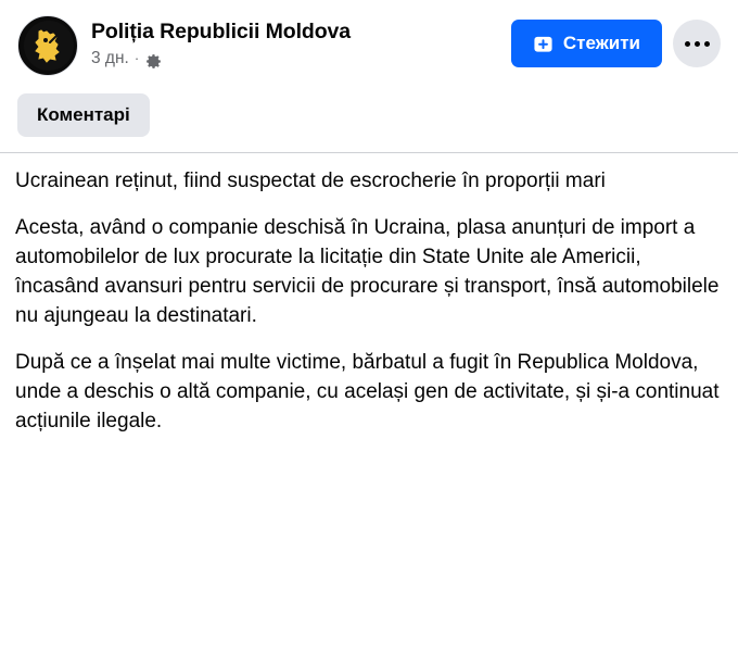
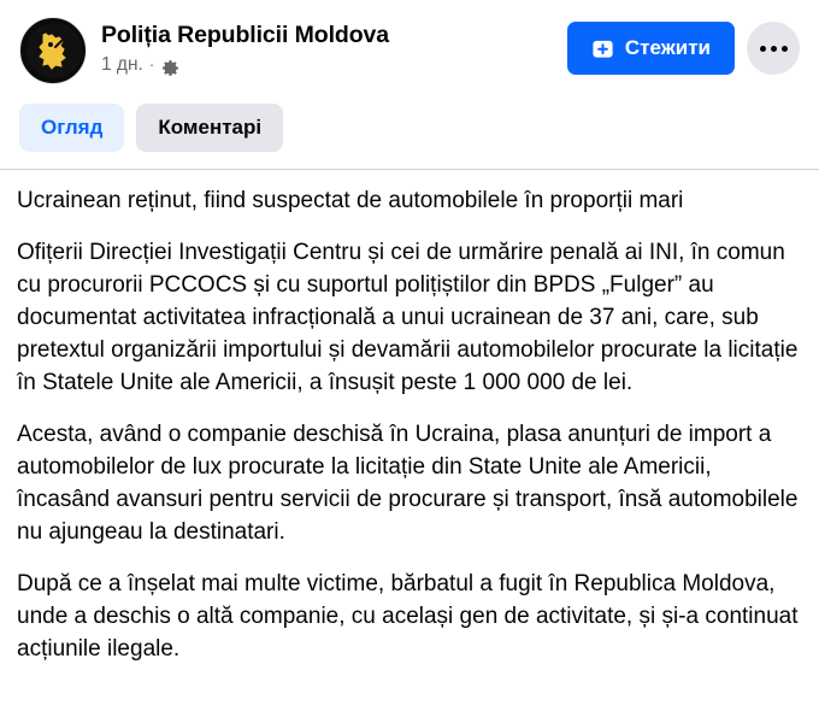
  Poliția Republicii Moldova
- 3 дн.
+ 1 дн.
  ·
  Стежити
+ Огляд
  Коментарі
- Ucrainean reținut, fiind suspectat de escrocherie în proporții mari
+ Ucrainean reținut, fiind suspectat de automobilele în proporții mari
+ Ofițerii Direcției Investigații Centru și cei de urmărire penală ai INI, în comun cu procurorii PCCOCS și cu suportul polițiștilor din BPDS „Fulger” au documentat activitatea infracțională a unui ucrainean de 37 ani, care, sub pretextul organizării importului și devamării automobilelor procurate la licitație în Statele Unite ale Americii, a însușit peste 1 000 000 de lei.
  Acesta, având o companie deschisă în Ucraina, plasa anunțuri de import a automobilelor de lux procurate la licitație din State Unite ale Americii, încasând avansuri pentru servicii de procurare și transport, însă automobilele nu ajungeau la destinatari.
  După ce a înșelat mai multe victime, bărbatul a fugit în Republica Moldova, unde a deschis o altă companie, cu același gen de activitate, și și-a continuat acțiunile ilegale.
